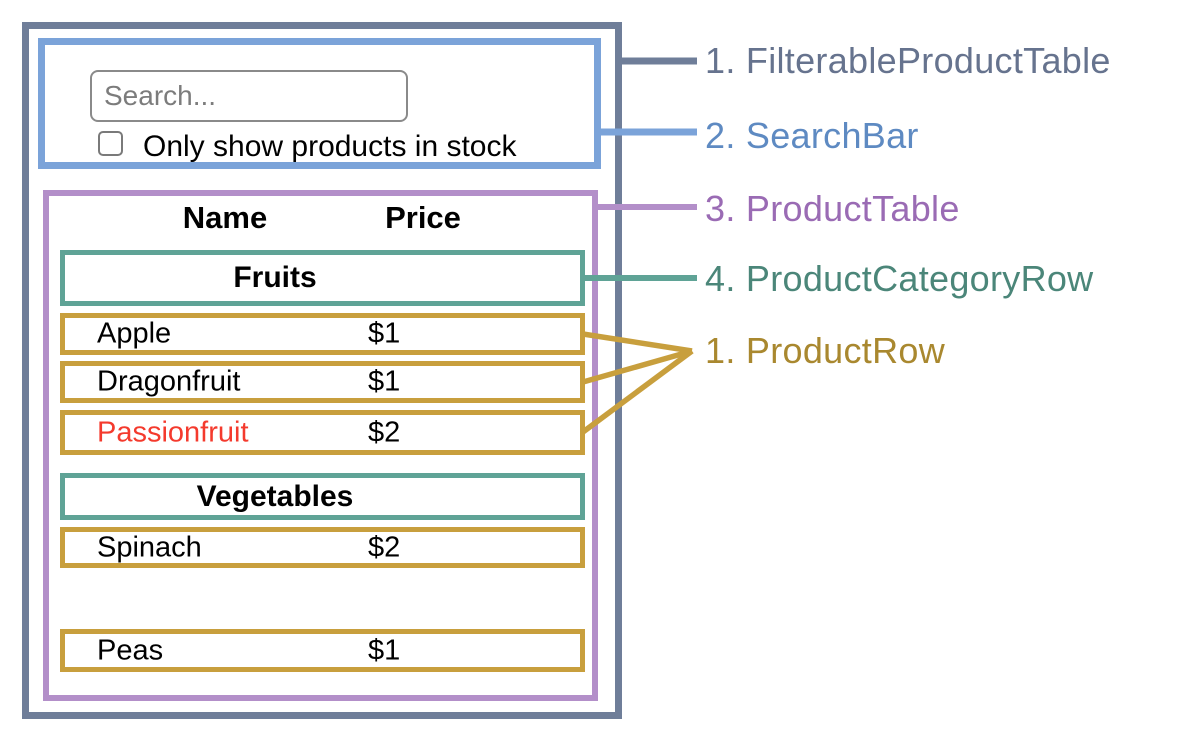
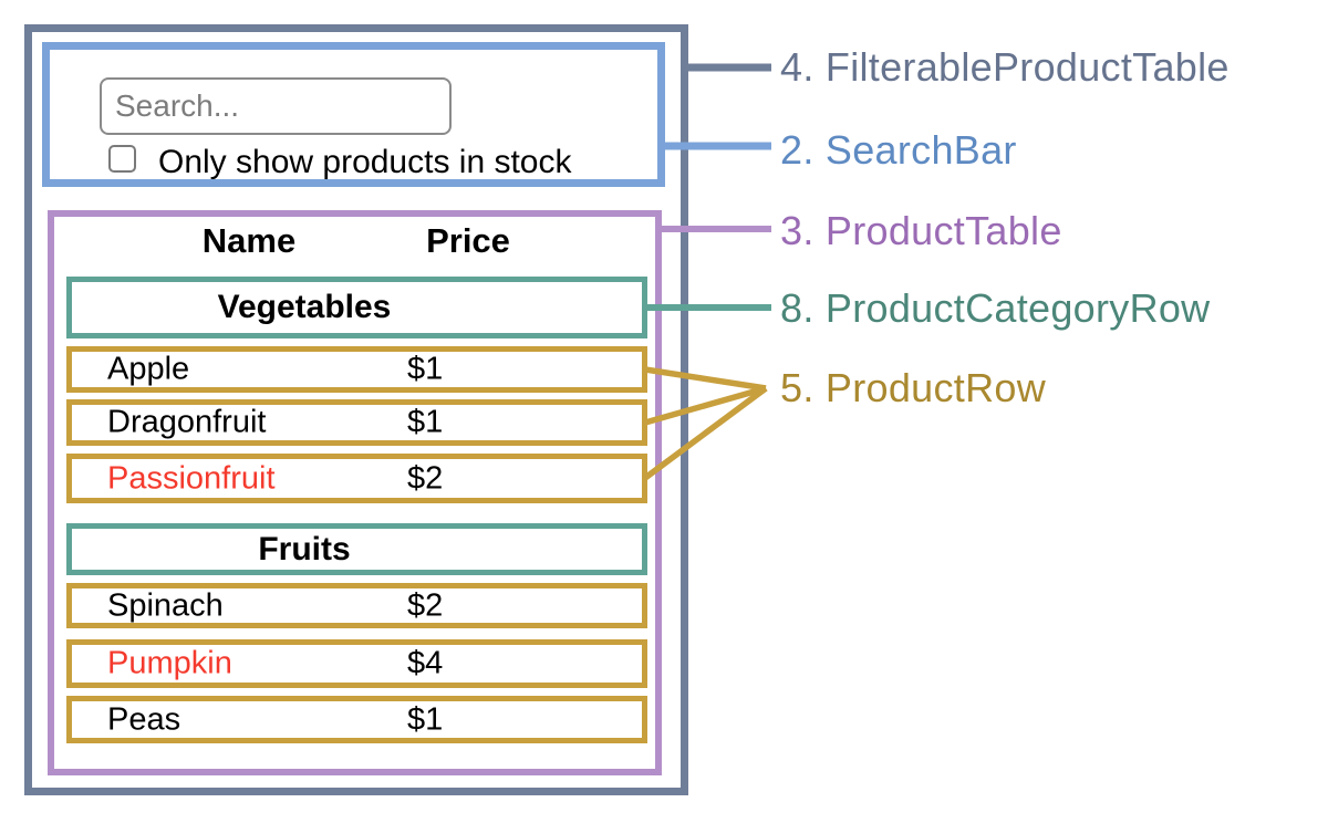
  Search...
  Only show products in stock
  Name
  Price
- Fruits
+ Vegetables
  Apple
  $1
  Dragonfruit
  $1
  Passionfruit
  $2
- Vegetables
+ Fruits
  Spinach
  $2
+ Pumpkin
+ $4
  Peas
  $1
- 1. FilterableProductTable
+ 4. FilterableProductTable
  2. SearchBar
  3. ProductTable
- 4. ProductCategoryRow
+ 8. ProductCategoryRow
- 1. ProductRow
+ 5. ProductRow
